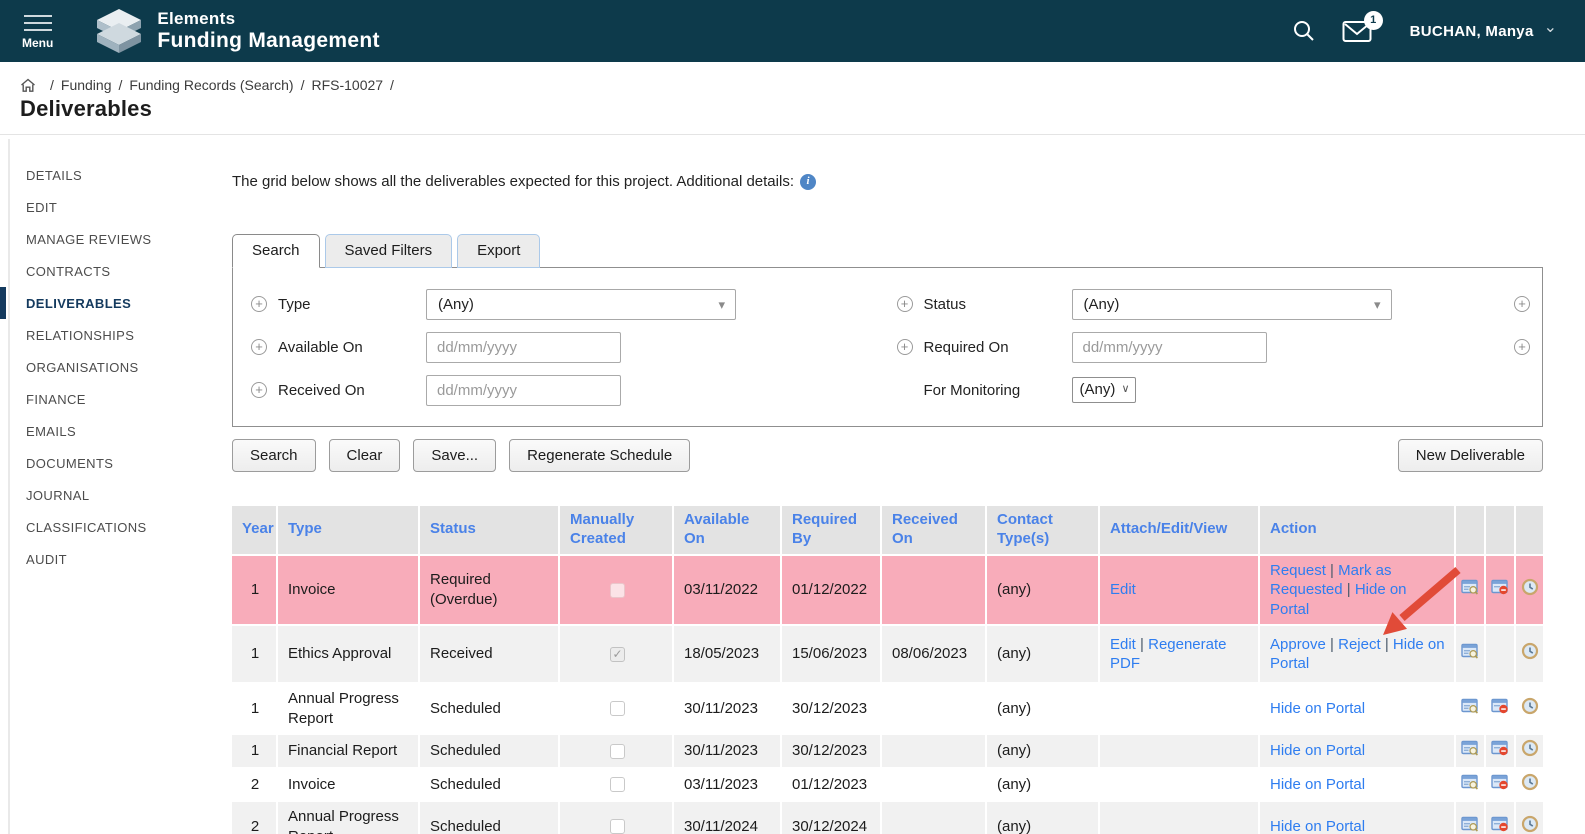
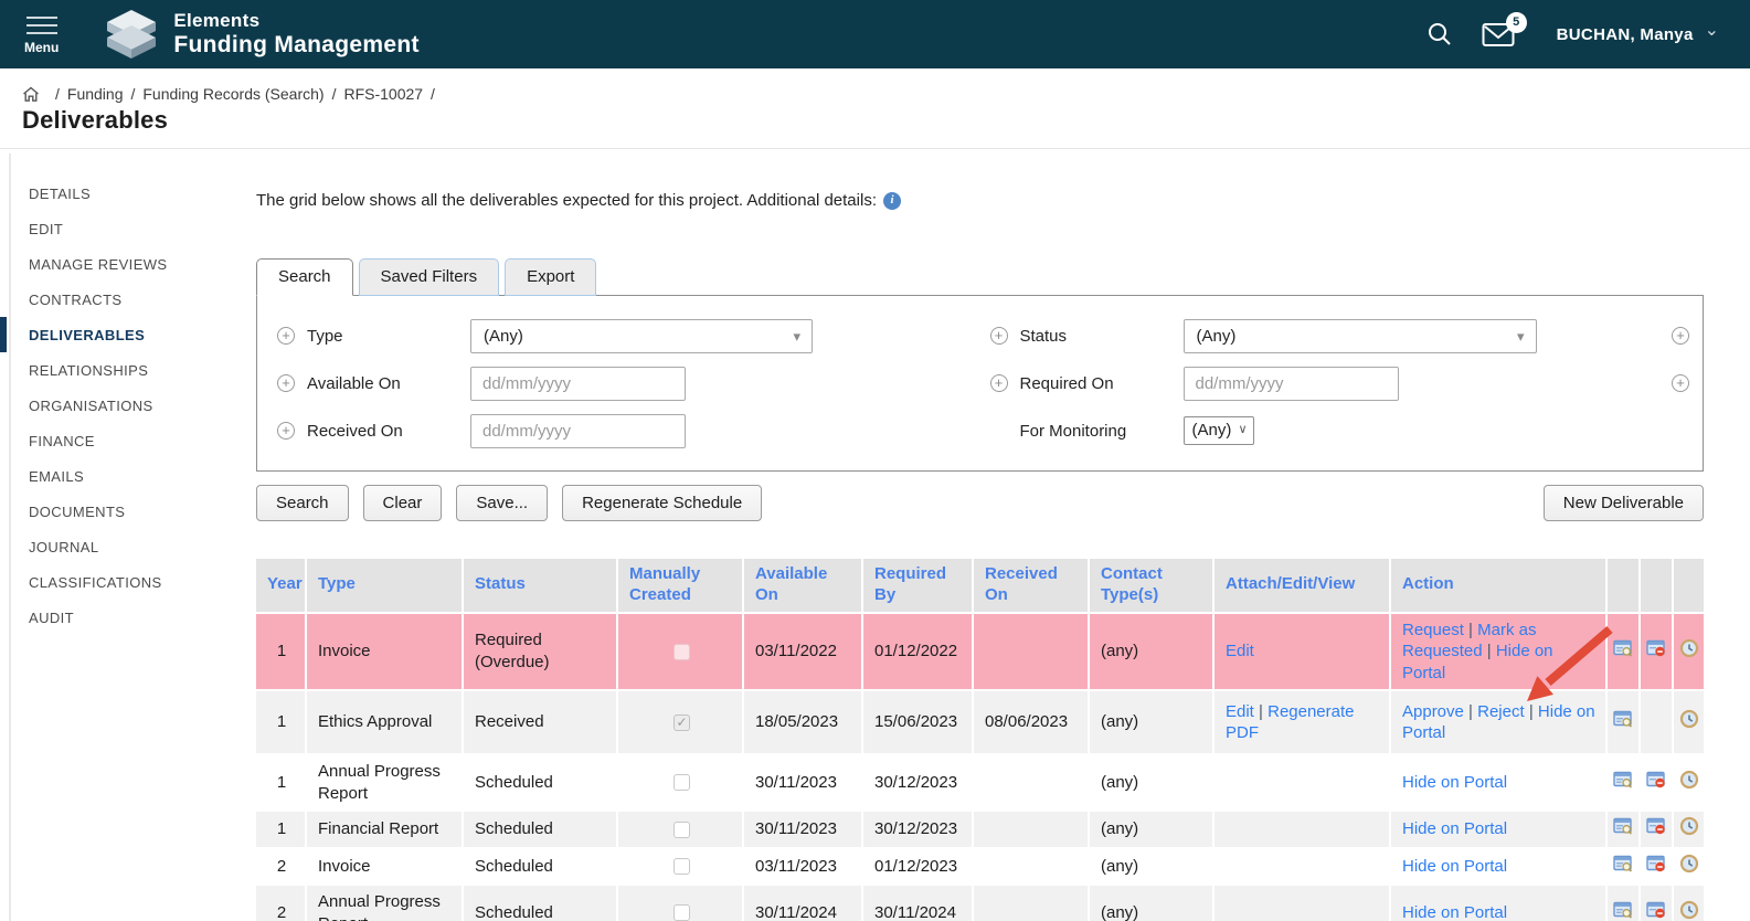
  Menu
  Elements
  Funding Management
- 1
+ 5
  BUCHAN, Manya
  /
  Funding
  /
  Funding Records (Search)
  /
  RFS-10027
  /
  Deliverables
  DETAILS
  EDIT
  MANAGE REVIEWS
  CONTRACTS
  DELIVERABLES
  RELATIONSHIPS
  ORGANISATIONS
  FINANCE
  EMAILS
  DOCUMENTS
  JOURNAL
  CLASSIFICATIONS
  AUDIT
  The grid below shows all the deliverables expected for this project. Additional details:
  Search
  Saved Filters
  Export
  Type
  (Any)
  Available On
  dd/mm/yyyy
  Received On
  dd/mm/yyyy
  Status
  (Any)
  Required On
  dd/mm/yyyy
  For Monitoring
  (Any)
  Search
  Clear
  Save...
  Regenerate Schedule
  New Deliverable
  Year	Type	Status	Manually Created	Available On	Required By	Received On	Contact Type(s)	Attach/Edit/View	Action
  1	Invoice	Required (Overdue)		03/11/2022	01/12/2022		(any)	Edit	Request | Mark as Requested | Hide on Portal
  1	Ethics Approval	Received		18/05/2023	15/06/2023	08/06/2023	(any)	Edit | Regenerate PDF	Approve | Reject | Hide on Portal
  1	Annual Progress Report	Scheduled		30/11/2023	30/12/2023		(any)		Hide on Portal
  1	Financial Report	Scheduled		30/11/2023	30/12/2023		(any)		Hide on Portal
  2	Invoice	Scheduled		03/11/2023	01/12/2023		(any)		Hide on Portal
- 2	Annual Progress	Scheduled		30/11/2024	30/12/2024		(any)		Hide on Portal
+ 2	Annual Progress	Scheduled		30/11/2024	30/11/2024		(any)		Hide on Portal
